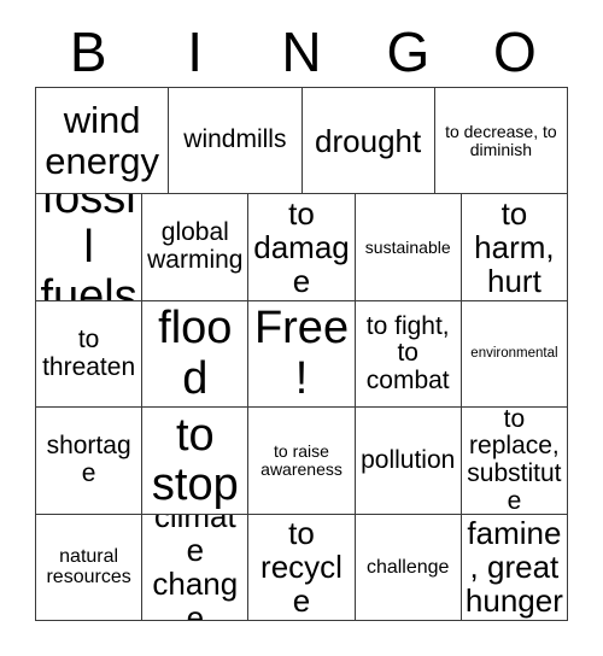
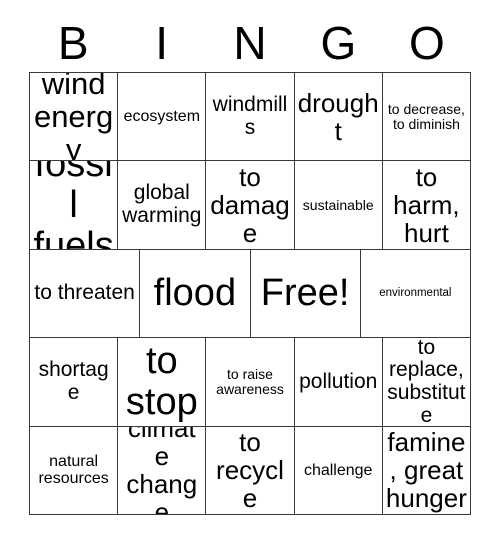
  B
  I
  N
  G
  O
  wind energy
+ ecosystem
  windmills
  drought
  to decrease, to diminish
  fossil fuels
  global warming
  to damage
  sustainable
  to harm, hurt
  to threaten
  flood
  Free!
- to fight, to combat
  environmental
  shortage
  to stop
  to raise awareness
  pollution
  to replace, substitute
  natural resources
  climate change
  to recycle
  challenge
  famine, great hunger
